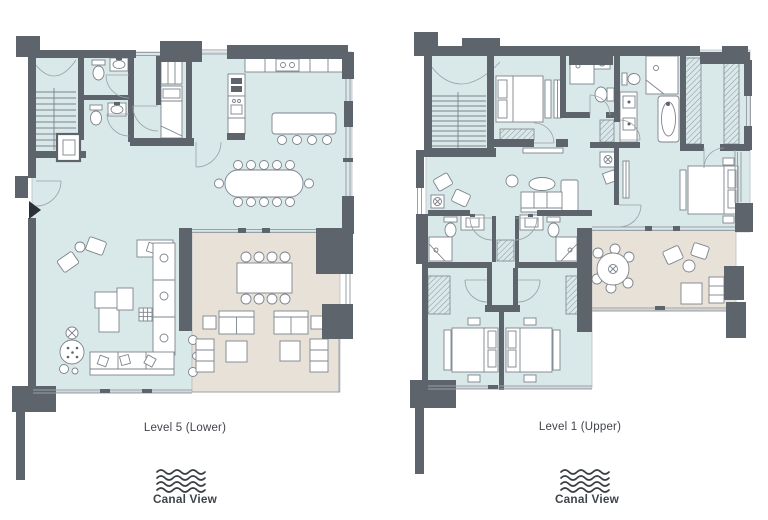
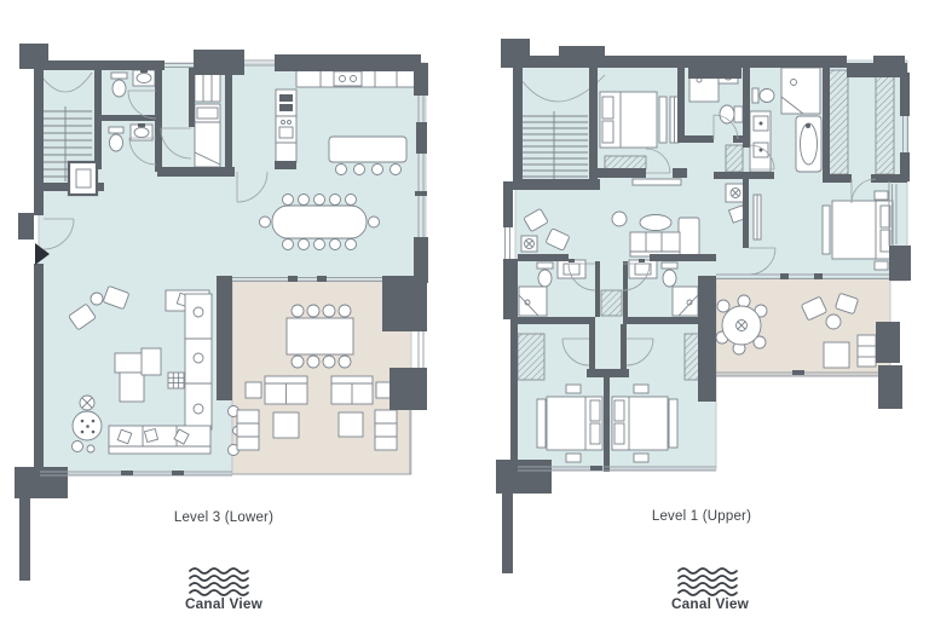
- Level 5 (Lower)
+ Level 3 (Lower)
  Level 1 (Upper)
  Canal View
  Canal View
